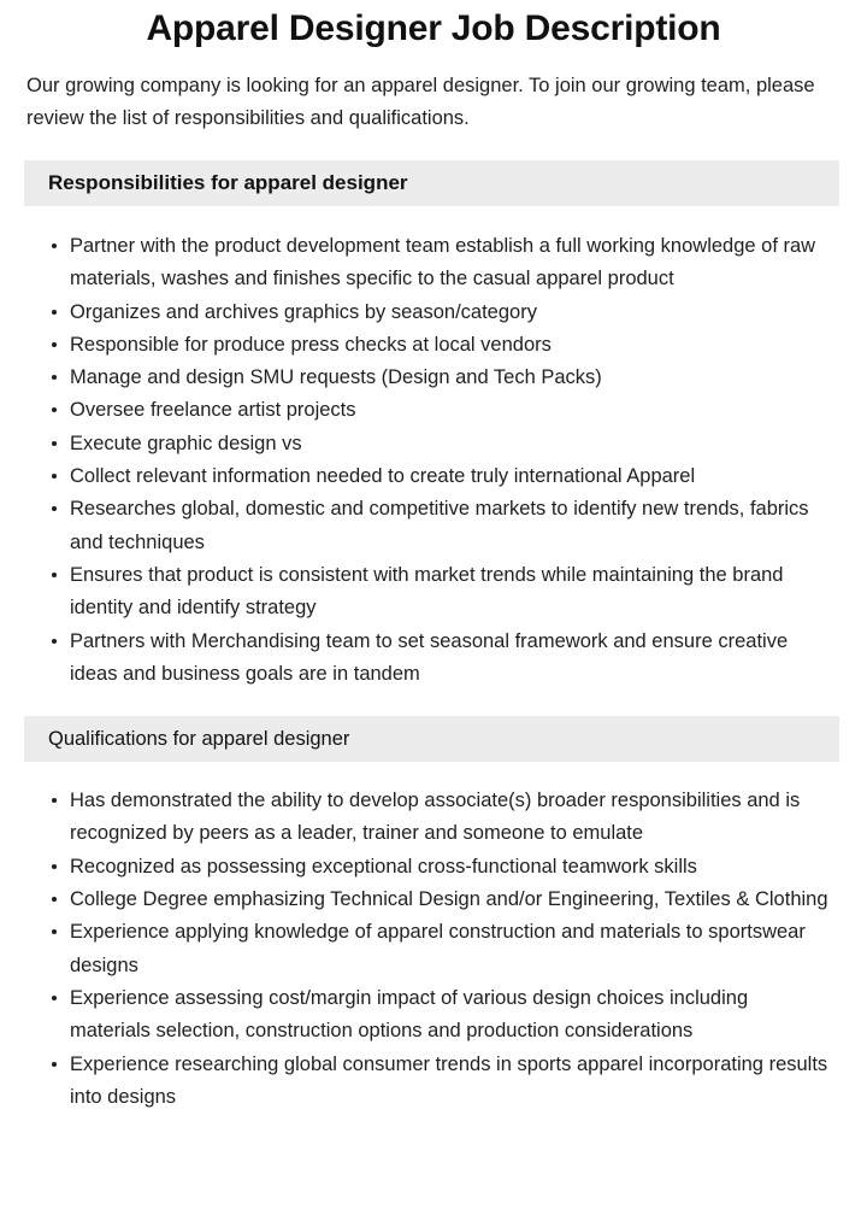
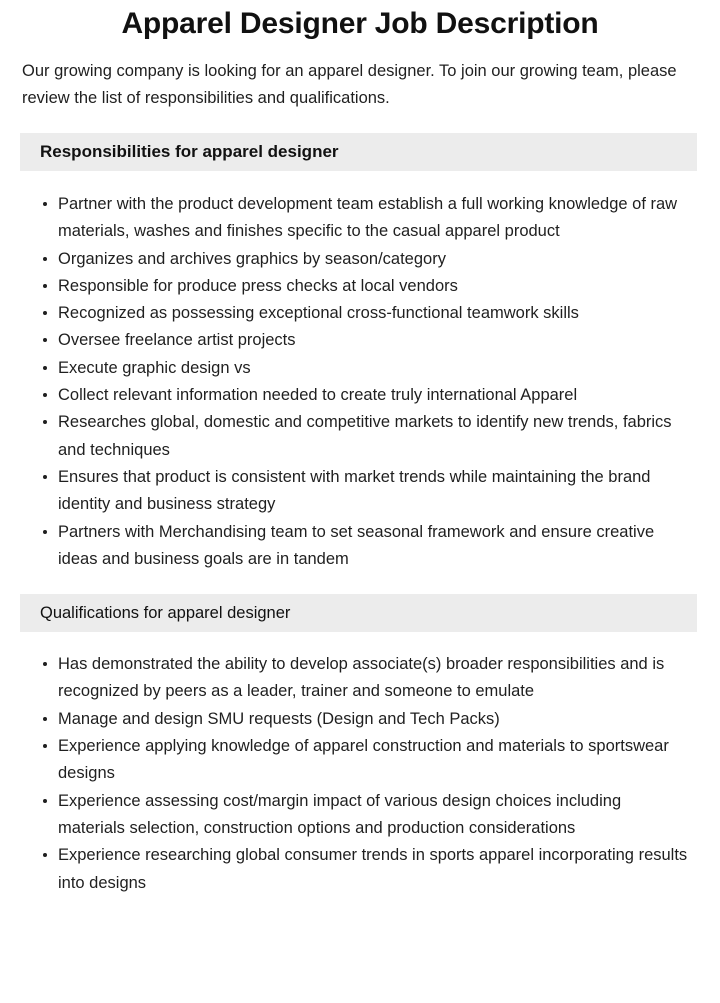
  Apparel Designer Job Description
  Our growing company is looking for an apparel designer. To join our growing team, please review the list of responsibilities and qualifications.
  Responsibilities for apparel designer
  Partner with the product development team establish a full working knowledge of raw materials, washes and finishes specific to the casual apparel product
  Organizes and archives graphics by season/category
  Responsible for produce press checks at local vendors
- Manage and design SMU requests (Design and Tech Packs)
+ Recognized as possessing exceptional cross-functional teamwork skills
  Oversee freelance artist projects
  Execute graphic design vs
  Collect relevant information needed to create truly international Apparel
  Researches global, domestic and competitive markets to identify new trends, fabrics and techniques
- Ensures that product is consistent with market trends while maintaining the brand identity and identify strategy
+ Ensures that product is consistent with market trends while maintaining the brand identity and business strategy
  Partners with Merchandising team to set seasonal framework and ensure creative ideas and business goals are in tandem
  Qualifications for apparel designer
  Has demonstrated the ability to develop associate(s) broader responsibilities and is recognized by peers as a leader, trainer and someone to emulate
- Recognized as possessing exceptional cross-functional teamwork skills
+ Manage and design SMU requests (Design and Tech Packs)
- College Degree emphasizing Technical Design and/or Engineering, Textiles & Clothing
  Experience applying knowledge of apparel construction and materials to sportswear designs
  Experience assessing cost/margin impact of various design choices including materials selection, construction options and production considerations
  Experience researching global consumer trends in sports apparel incorporating results into designs
